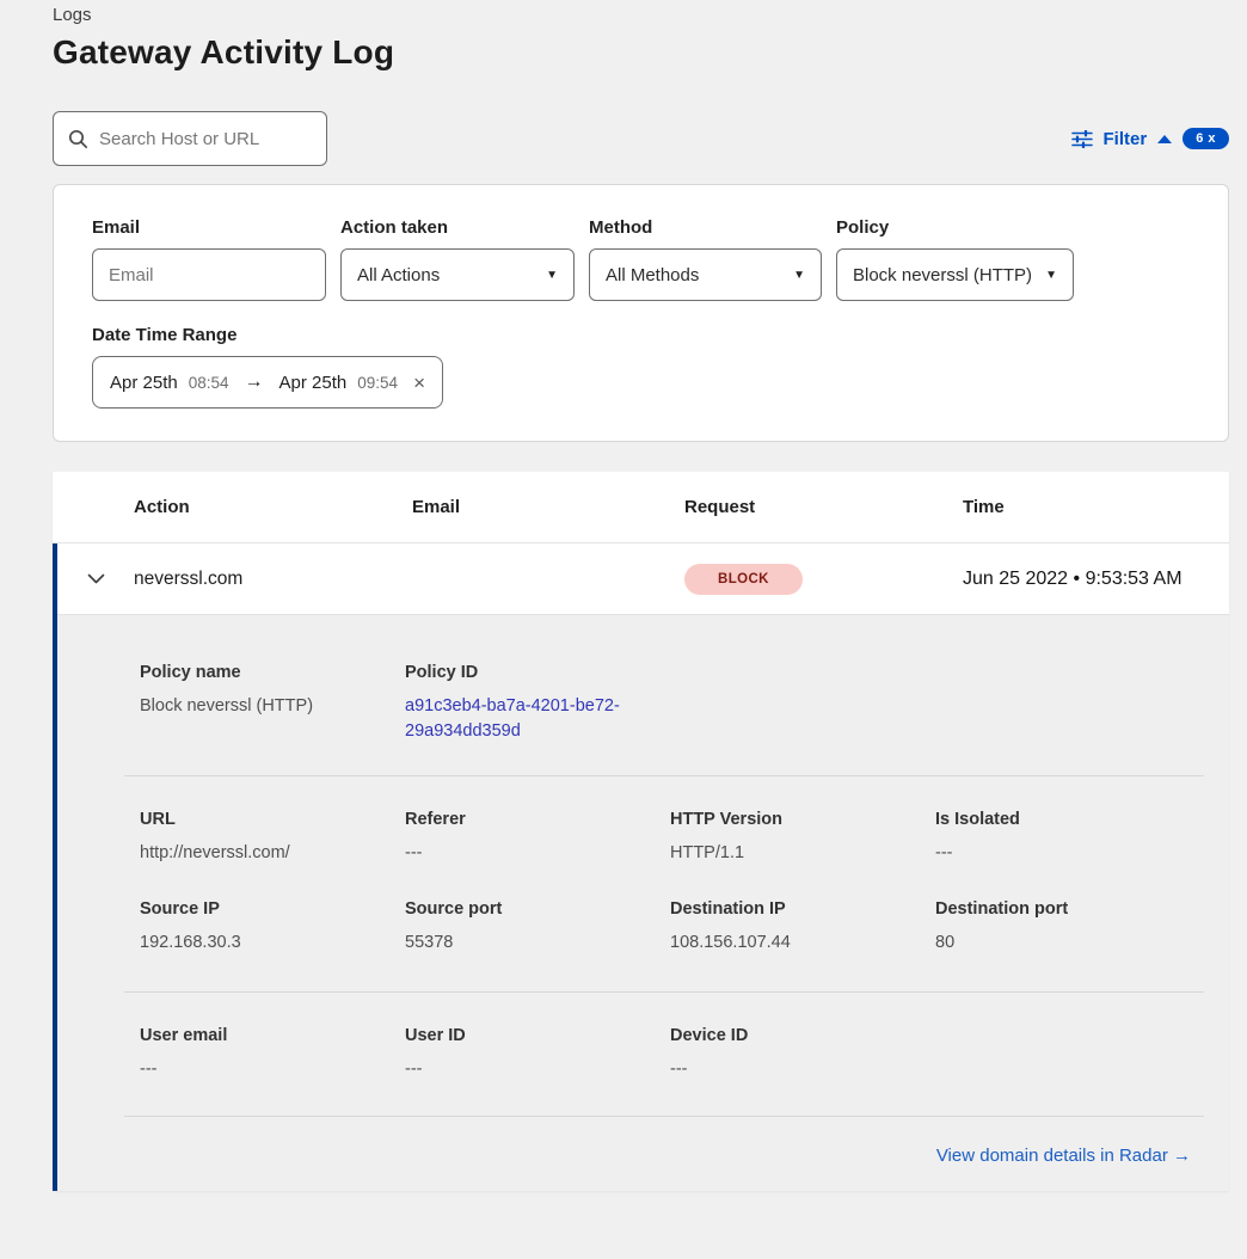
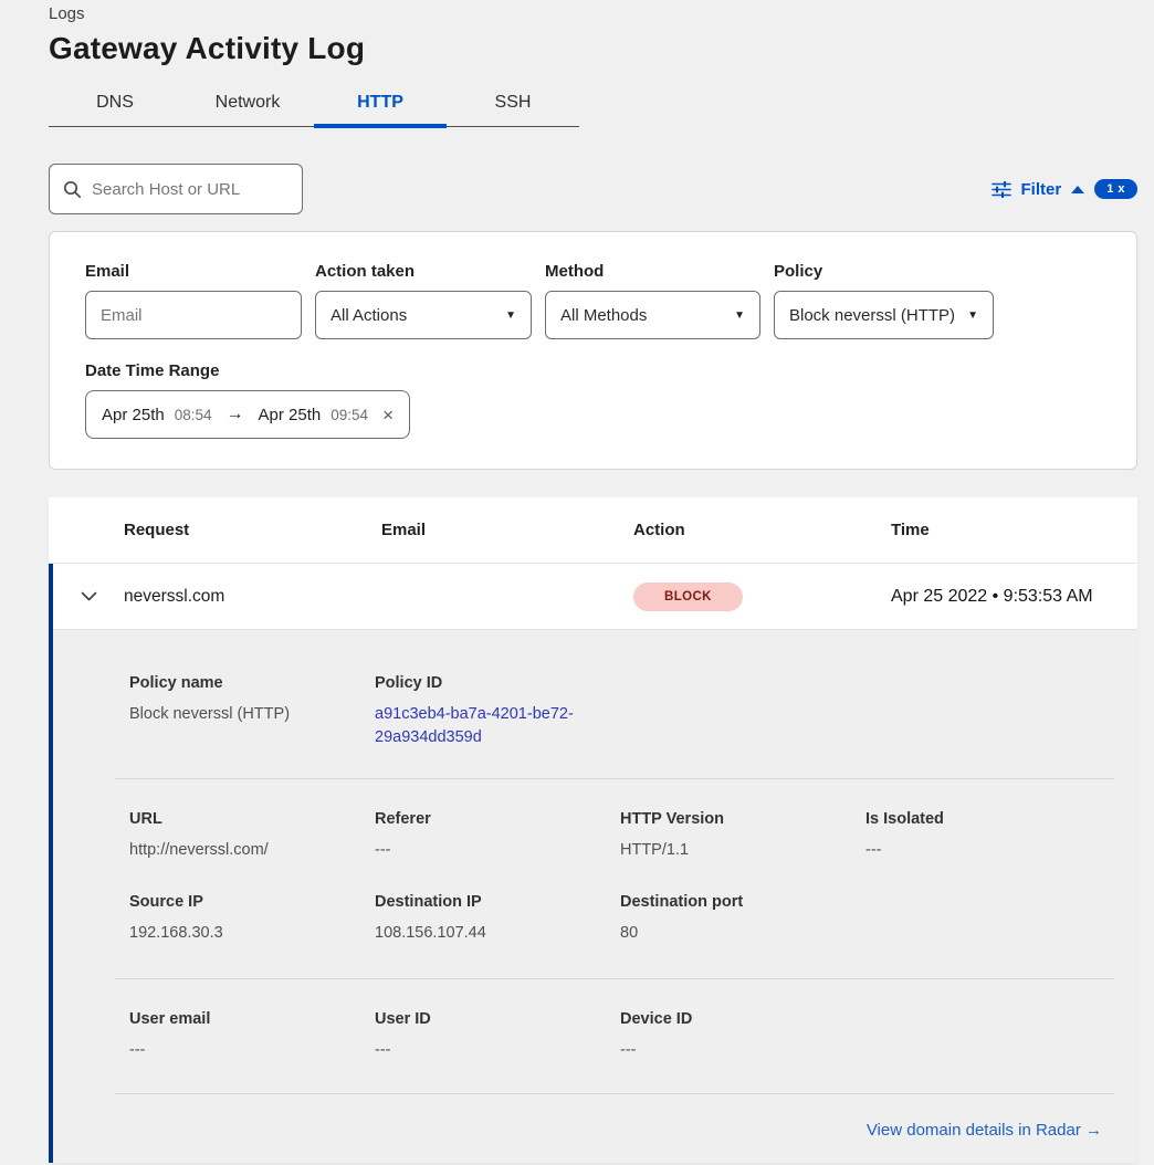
  Logs
  Gateway Activity Log
+ DNS
+ Network
+ HTTP
+ SSH
  Search Host or URL
  Filter
- 6 x
+ 1 x
  Email
  Email
  Action taken
  All Actions
  ▼
  Method
  All Methods
  ▼
  Policy
  Block neverssl (HTTP)
  ▼
  Date Time Range
  Apr 25th
  08:54
  →
  Apr 25th
  09:54
  ×
- Action
+ Request
  Email
- Request
+ Action
  Time
  neverssl.com
  BLOCK
- Jun 25 2022 • 9:53:53 AM
+ Apr 25 2022 • 9:53:53 AM
  Policy name
  Block neverssl (HTTP)
  Policy ID
  a91c3eb4-ba7a-4201-be72-29a934dd359d
  URL
  http://neverssl.com/
  Referer
  ---
  HTTP Version
  HTTP/1.1
  Is Isolated
  ---
  Source IP
  192.168.30.3
- Source port
- 55378
  Destination IP
  108.156.107.44
  Destination port
  80
  User email
  ---
  User ID
  ---
  Device ID
  ---
  View domain details in Radar →
